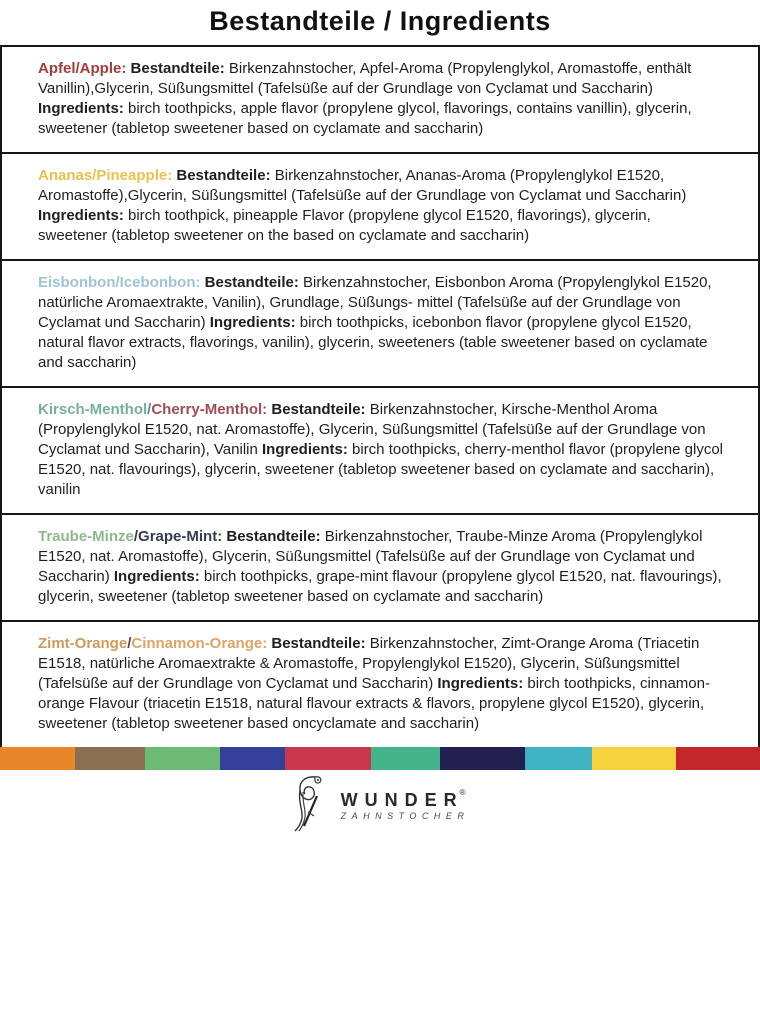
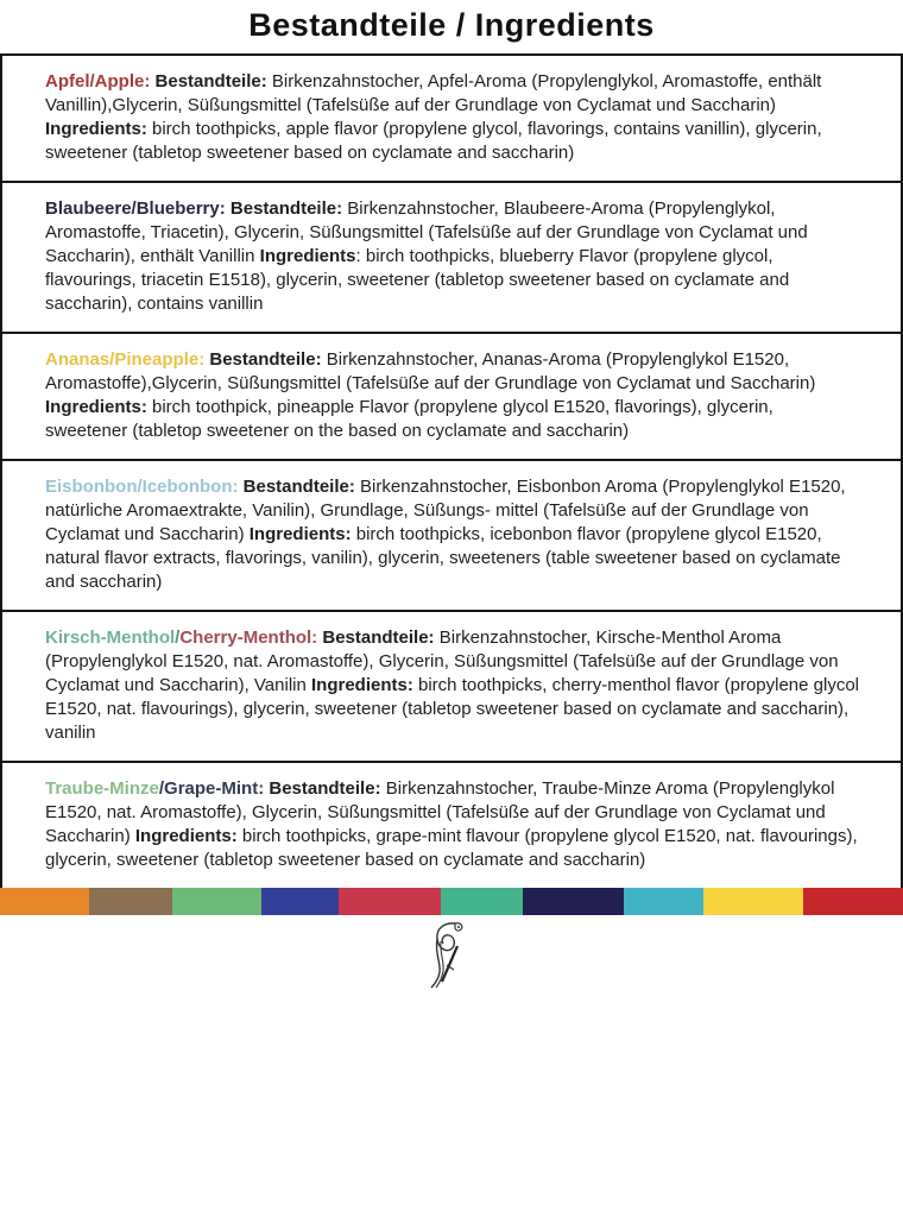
  Bestandteile / Ingredients
  Apfel/Apple: Bestandteile: Birkenzahnstocher, Apfel-Aroma (Propylenglykol, Aromastoffe, enthält Vanillin),Glycerin, Süßungsmittel (Tafelsüße auf der Grundlage von Cyclamat und Saccharin) Ingredients: birch toothpicks, apple flavor (propylene glycol, flavorings, contains vanillin), glycerin, sweetener (tabletop sweetener based on cyclamate and saccharin)
+ Blaubeere/Blueberry: Bestandteile: Birkenzahnstocher, Blaubeere-Aroma (Propylenglykol, Aromastoffe, Triacetin), Glycerin, Süßungsmittel (Tafelsüße auf der Grundlage von Cyclamat und Saccharin), enthält Vanillin Ingredients: birch toothpicks, blueberry Flavor (propylene glycol, flavourings, triacetin E1518), glycerin, sweetener (tabletop sweetener based on cyclamate and saccharin), contains vanillin
  Ananas/Pineapple: Bestandteile: Birkenzahnstocher, Ananas-Aroma (Propylenglykol E1520, Aromastoffe),Glycerin, Süßungsmittel (Tafelsüße auf der Grundlage von Cyclamat und Saccharin) Ingredients: birch toothpick, pineapple Flavor (propylene glycol E1520, flavorings), glycerin, sweetener (tabletop sweetener on the based on cyclamate and saccharin)
  Eisbonbon/Icebonbon: Bestandteile: Birkenzahnstocher, Eisbonbon Aroma (Propylenglykol E1520, natürliche Aromaextrakte, Vanilin), Grundlage, Süßungs- mittel (Tafelsüße auf der Grundlage von Cyclamat und Saccharin) Ingredients: birch toothpicks, icebonbon flavor (propylene glycol E1520, natural flavor extracts, flavorings, vanilin), glycerin, sweeteners (table sweetener based on cyclamate and saccharin)
  Kirsch-Menthol/Cherry-Menthol: Bestandteile: Birkenzahnstocher, Kirsche-Menthol Aroma (Propylenglykol E1520, nat. Aromastoffe), Glycerin, Süßungsmittel (Tafelsüße auf der Grundlage von Cyclamat und Saccharin), Vanilin Ingredients: birch toothpicks, cherry-menthol flavor (propylene glycol E1520, nat. flavourings), glycerin, sweetener (tabletop sweetener based on cyclamate and saccharin), vanilin
  Traube-Minze/Grape-Mint: Bestandteile: Birkenzahnstocher, Traube-Minze Aroma (Propylenglykol E1520, nat. Aromastoffe), Glycerin, Süßungsmittel (Tafelsüße auf der Grundlage von Cyclamat und Saccharin) Ingredients: birch toothpicks, grape-mint flavour (propylene glycol E1520, nat. flavourings), glycerin, sweetener (tabletop sweetener based on cyclamate and saccharin)
- Zimt-Orange/Cinnamon-Orange: Bestandteile: Birkenzahnstocher, Zimt-Orange Aroma (Triacetin E1518, natürliche Aromaextrakte & Aromastoffe, Propylenglykol E1520), Glycerin, Süßungsmittel (Tafelsüße auf der Grundlage von Cyclamat und Saccharin) Ingredients: birch toothpicks, cinnamon-orange Flavour (triacetin E1518, natural flavour extracts & flavors, propylene glycol E1520), glycerin, sweetener (tabletop sweetener based oncyclamate and saccharin)
- WUNDER
- ®
- ZAHNSTOCHER
